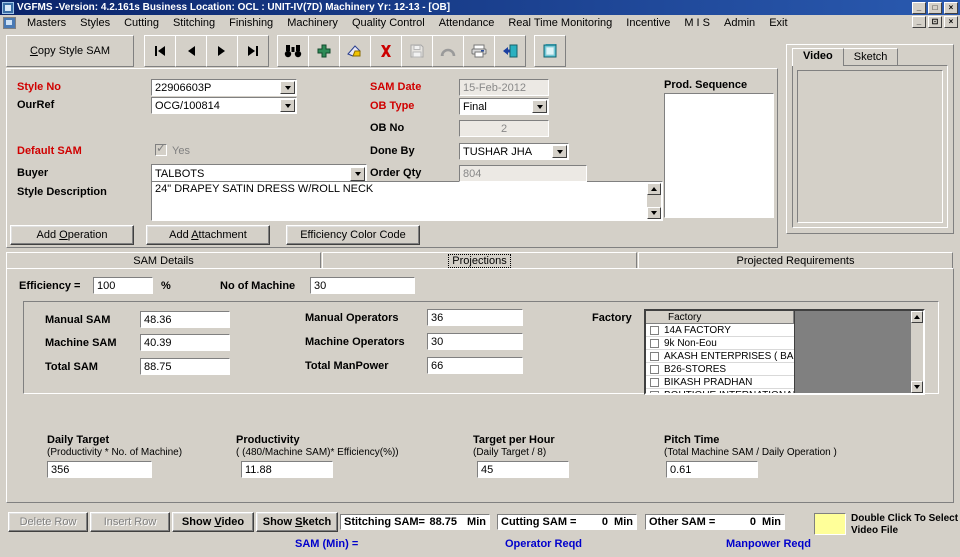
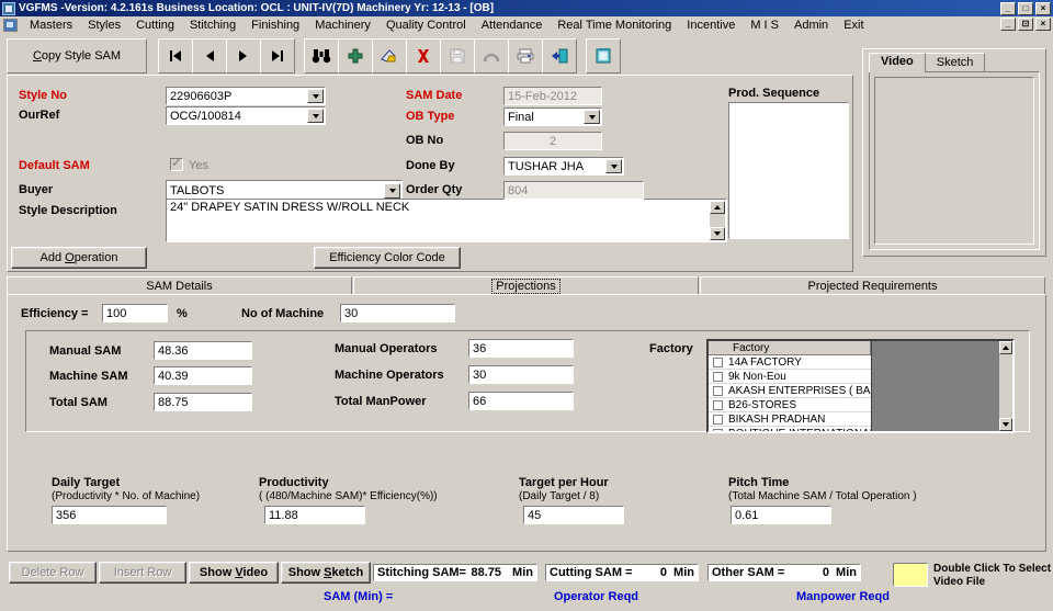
  VGFMS -Version: 4.2.161s Business Location: OCL : UNIT-IV(7D) Machinery Yr: 12-13 - [OB]
  _
  □
  ×
  Masters
  Styles
  Cutting
  Stitching
  Finishing
  Machinery
  Quality Control
  Attendance
  Real Time Monitoring
  Incentive
  M I S
  Admin
  Exit
  _
  ⊡
  ×
  Copy Style SAM
  Style No
  22906603P
  OurRef
  OCG/100814
  Default SAM
  Yes
  Buyer
  TALBOTS
  Style Description
  24" DRAPEY SATIN DRESS W/ROLL NECK
  SAM Date
  15-Feb-2012
  OB Type
  Final
  OB No
  2
  Done By
  TUSHAR JHA
  Order Qty
  804
  Prod. Sequence
  Video
  Sketch
  Add Operation
- Add Attachment
  Efficiency Color Code
  SAM Details
  Projections
  Projected Requirements
  Efficiency =
  100
  %
  No of Machine
  30
  Manual SAM
  48.36
  Machine SAM
  40.39
  Total SAM
  88.75
  Manual Operators
  36
  Machine Operators
  30
  Total ManPower
  66
  Factory
  Factory
  14A FACTORY
  9k Non-Eou
  AKASH ENTERPRISES ( BA
  B26-STORES
  BIKASH PRADHAN
  Daily Target
  (Productivity * No. of Machine)
  356
  Productivity
  ( (480/Machine SAM)* Efficiency(%))
  11.88
  Target per Hour
  (Daily Target / 8)
  45
  Pitch Time
- (Total Machine SAM / Daily Operation )
+ (Total Machine SAM / Total Operation )
  0.61
  Delete Row
  Insert Row
  Show Video
  Show Sketch
  Stitching SAM=
  88.75
  Min
  Cutting SAM =
  0
  Min
  Other SAM =
  0
  Min
  Double Click To Select
  Video File
  SAM (Min) =
  Operator Reqd
  Manpower Reqd
